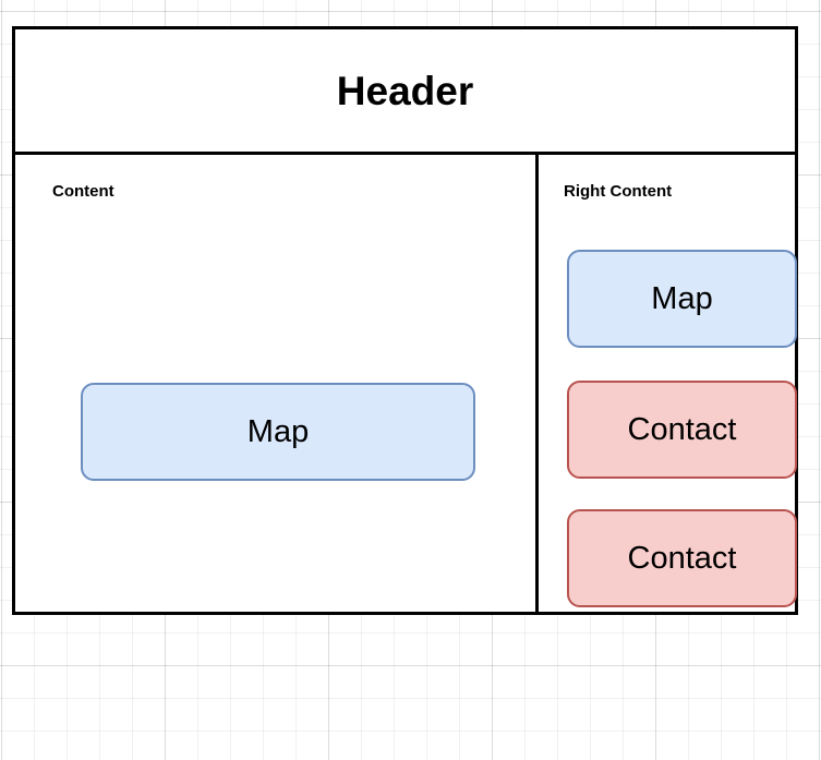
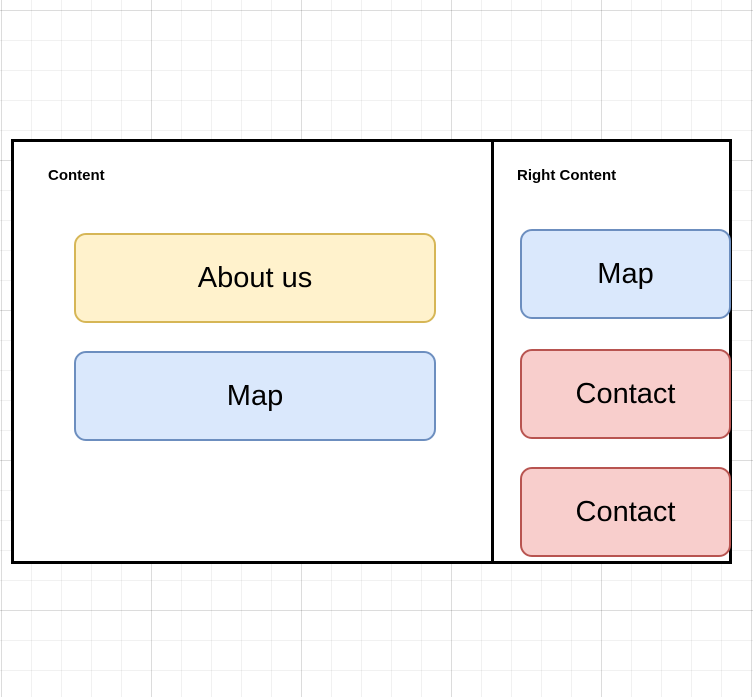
- Header
  Content
+ About us
  Map
  Right Content
  Map
  Contact
  Contact
